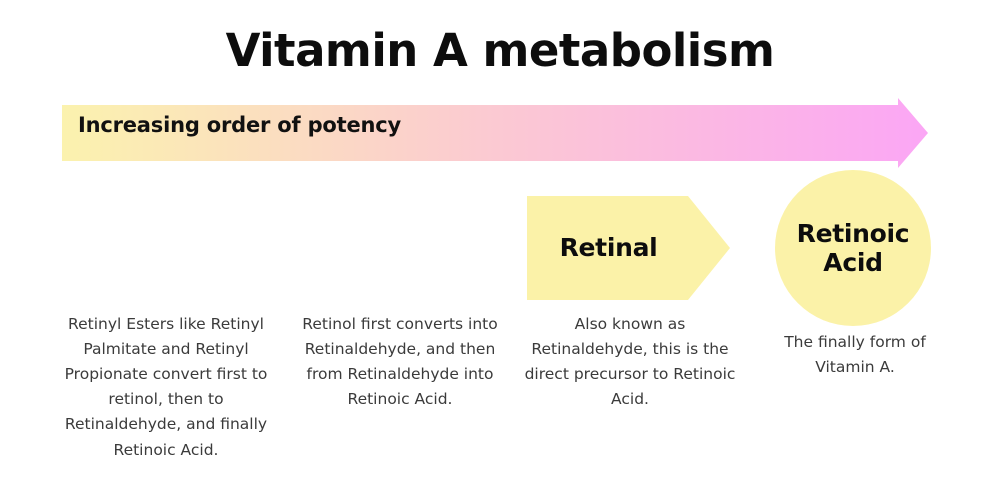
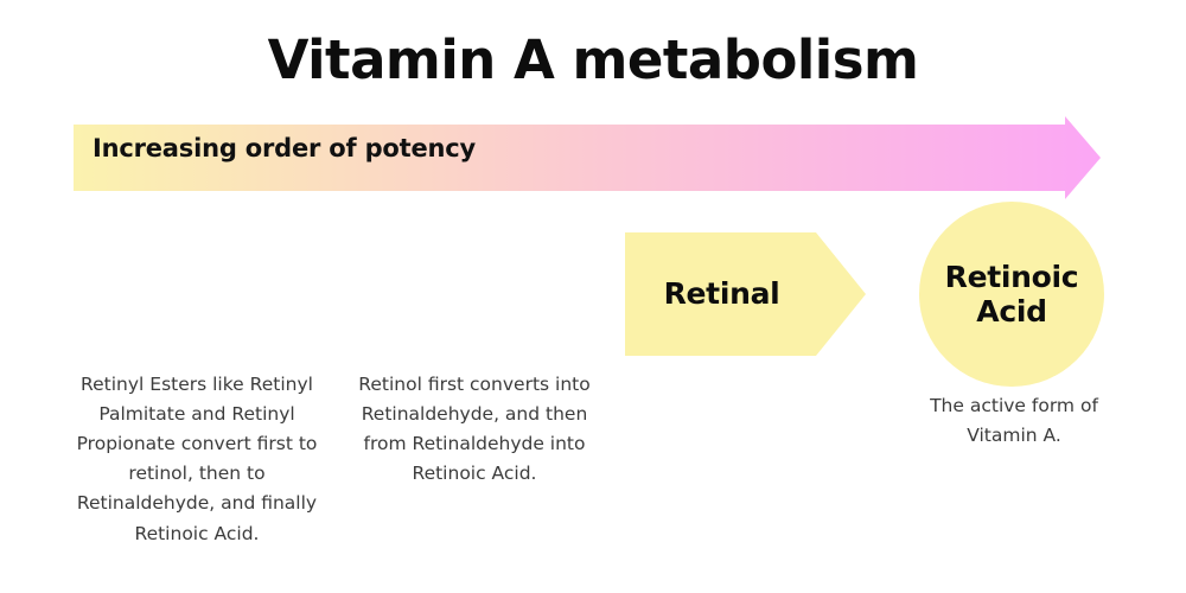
  Vitamin A metabolism
  Increasing order of potency
  Retinal
  Retinoic
  Acid
  Retinyl Esters like Retinyl Palmitate and Retinyl Propionate convert first to retinol, then to Retinaldehyde, and finally Retinoic Acid.
  Retinol first converts into Retinaldehyde, and then from Retinaldehyde into Retinoic Acid.
- Also known as Retinaldehyde, this is the direct precursor to Retinoic Acid.
- The finally form of Vitamin A.
+ The active form of Vitamin A.
